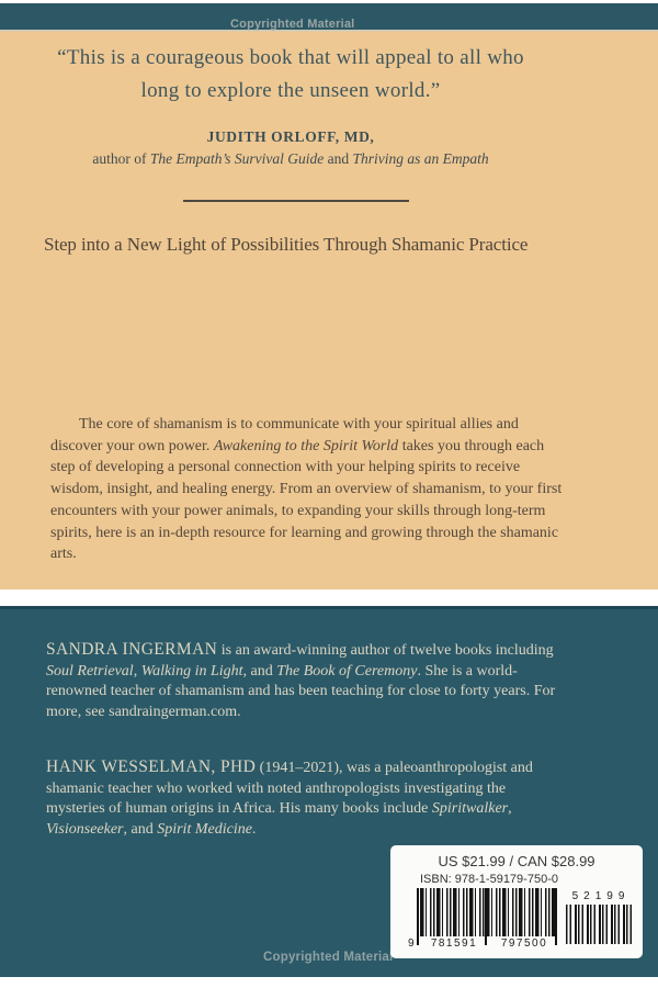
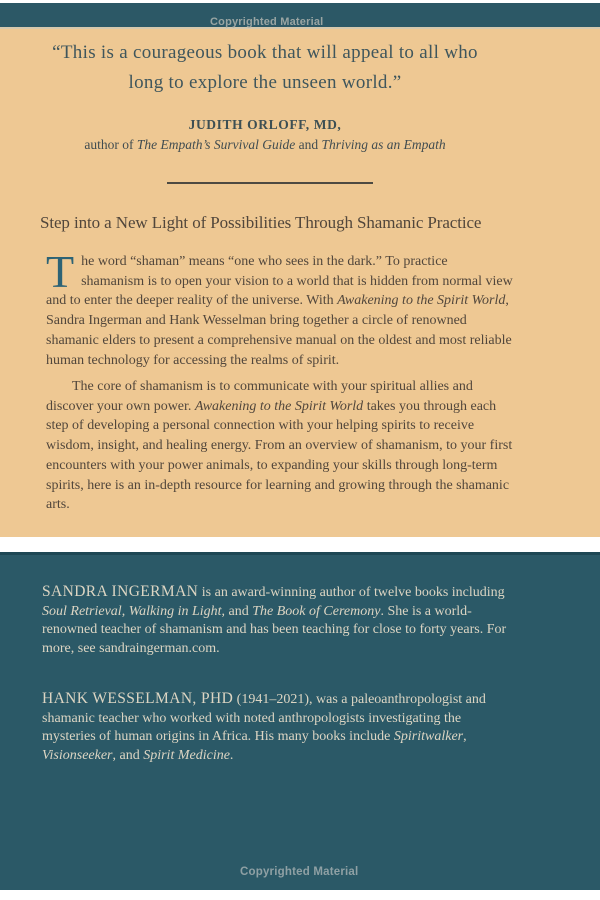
  Copyrighted Material
  “This is a courageous book that will appeal to all who long to explore the unseen world.”
  JUDITH ORLOFF, MD,
  author of The Empath’s Survival Guide and Thriving as an Empath
  Step into a New Light of Possibilities Through Shamanic Practice
+ T
+ he word “shaman” means “one who sees in the dark.” To practice shamanism is to open your vision to a world that is hidden from normal view and to enter the deeper reality of the universe. With Awakening to the Spirit World, Sandra Ingerman and Hank Wesselman bring together a circle of renowned shamanic elders to present a comprehensive manual on the oldest and most reliable human technology for accessing the realms of spirit.
  The core of shamanism is to communicate with your spiritual allies and discover your own power. Awakening to the Spirit World takes you through each step of developing a personal connection with your helping spirits to receive wisdom, insight, and healing energy. From an overview of shamanism, to your first encounters with your power animals, to expanding your skills through long-term spirits, here is an in-depth resource for learning and growing through the shamanic arts.
  SANDRA INGERMAN is an award-winning author of twelve books including Soul Retrieval, Walking in Light, and The Book of Ceremony. She is a world-renowned teacher of shamanism and has been teaching for close to forty years. For more, see sandraingerman.com.
  HANK WESSELMAN, PHD (1941–2021), was a paleoanthropologist and shamanic teacher who worked with noted anthropologists investigating the mysteries of human origins in Africa. His many books include Spiritwalker, Visionseeker, and Spirit Medicine.
  Copyrighted Material
- US $21.99 / CAN $28.99
- ISBN: 978-1-59179-750-0
- 9
- 781591
- 797500
- 52199
